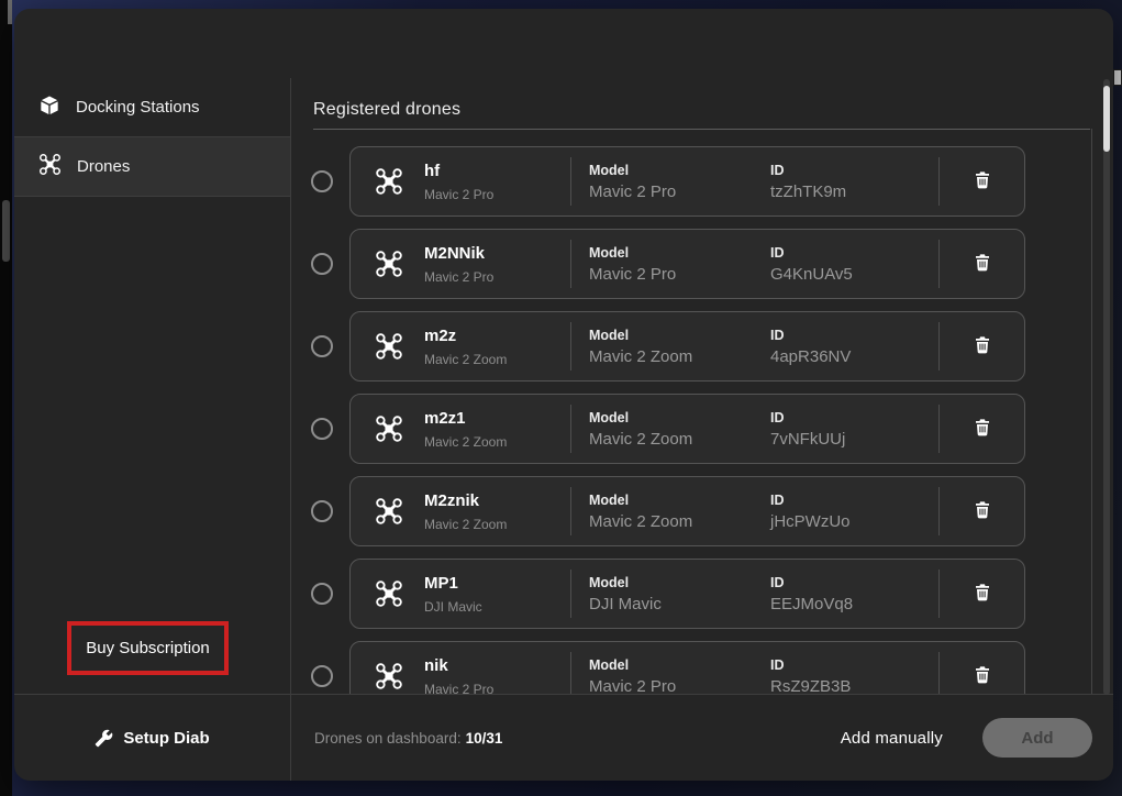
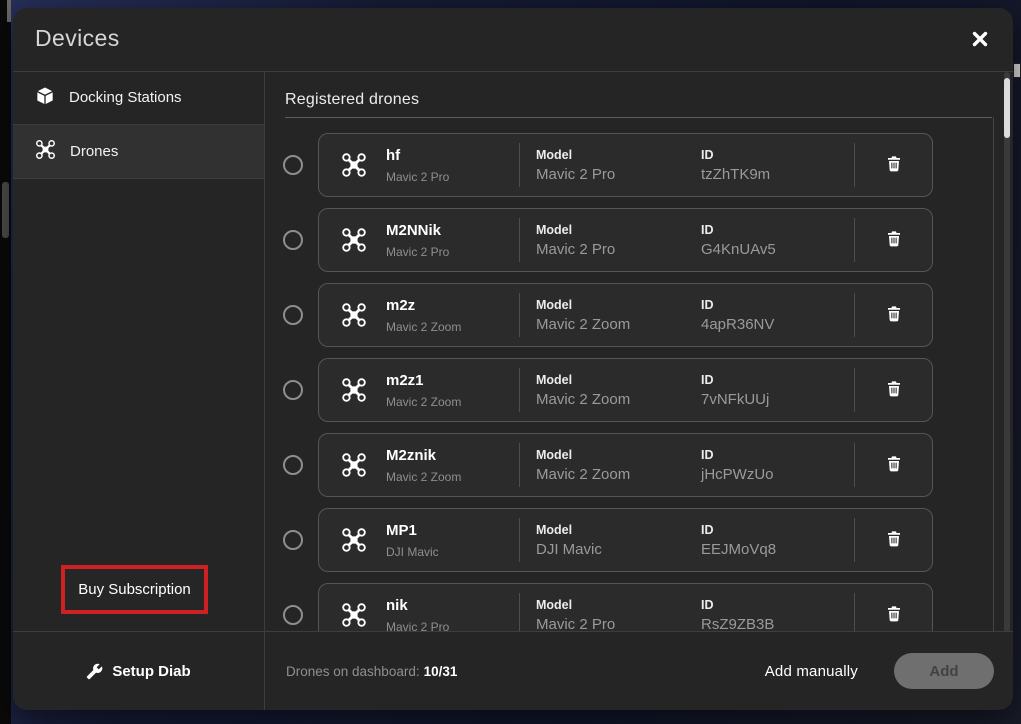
+ Devices
  Docking Stations
  Drones
  Buy Subscription
  Registered drones
  hf
  Mavic 2 Pro
  Model
  Mavic 2 Pro
  ID
  tzZhTK9m
  M2NNik
  Mavic 2 Pro
  Model
  Mavic 2 Pro
  ID
  G4KnUAv5
  m2z
  Mavic 2 Zoom
  Model
  Mavic 2 Zoom
  ID
  4apR36NV
  m2z1
  Mavic 2 Zoom
  Model
  Mavic 2 Zoom
  ID
  7vNFkUUj
  M2znik
  Mavic 2 Zoom
  Model
  Mavic 2 Zoom
  ID
  jHcPWzUo
  MP1
  DJI Mavic
  Model
  DJI Mavic
  ID
  EEJMoVq8
  nik
  Mavic 2 Pro
  Model
  Mavic 2 Pro
  ID
  RsZ9ZB3B
  Setup Diab
  Drones on dashboard: 10/31
  Add manually
  Add
